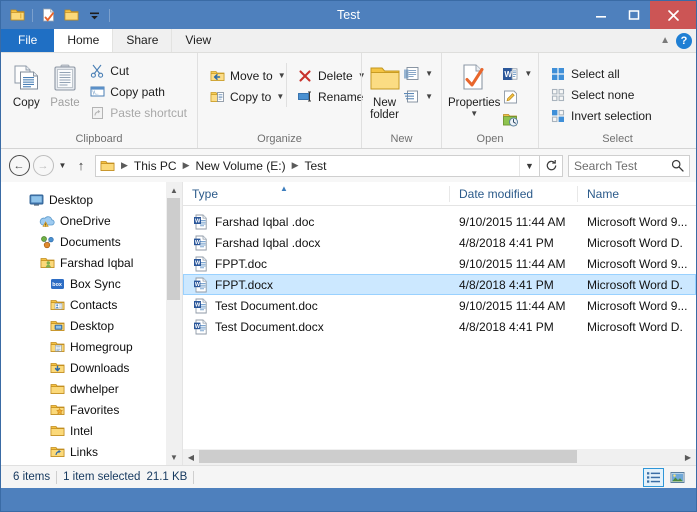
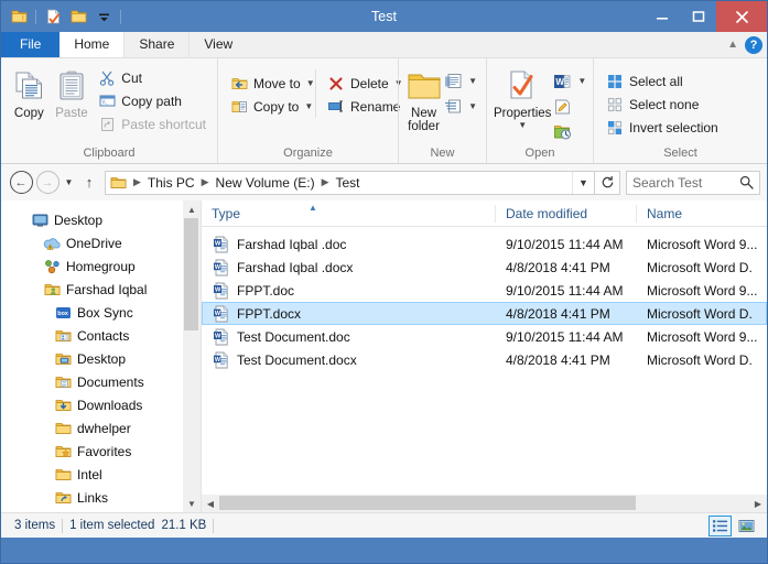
  Test
  File
  Home
  Share
  View
  ▲
  ?
  Copy
  Paste
  Cut
  Copy path
  Paste shortcut
  Clipboard
  Move to
  ▼
  Copy to
  ▼
  Delete
  ▼
  Rename
  Organize
  New
  folder
  ▼
  ▼
  New
  Properties
  ▼
  W
  ▼
  Open
  Select all
  Select none
  Invert selection
  Select
  ←
  →
  ▼
  ↑
  ▶
  This PC
  ▶
  New Volume (E:)
  ▶
  Test
  ▼
  Search Test
  Desktop
  OneDrive
- Documents
+ Homegroup
  Farshad Iqbal
  Box Sync
  Contacts
  Desktop
- Homegroup
+ Documents
  Downloads
  dwhelper
  Favorites
  Intel
  Links
  ▲
  ▼
  Type
  ▲
  Date modified
  Name
  Farshad Iqbal .doc
  9/10/2015 11:44 AM
  Microsoft Word 9...
  Farshad Iqbal .docx
  4/8/2018 4:41 PM
  Microsoft Word D.
  FPPT.doc
  9/10/2015 11:44 AM
  Microsoft Word 9...
  FPPT.docx
  4/8/2018 4:41 PM
  Microsoft Word D.
  Test Document.doc
  9/10/2015 11:44 AM
  Microsoft Word 9...
  Test Document.docx
  4/8/2018 4:41 PM
  Microsoft Word D.
  ◀
  ▶
- 6 items
+ 3 items
  1 item selected
  21.1 KB
